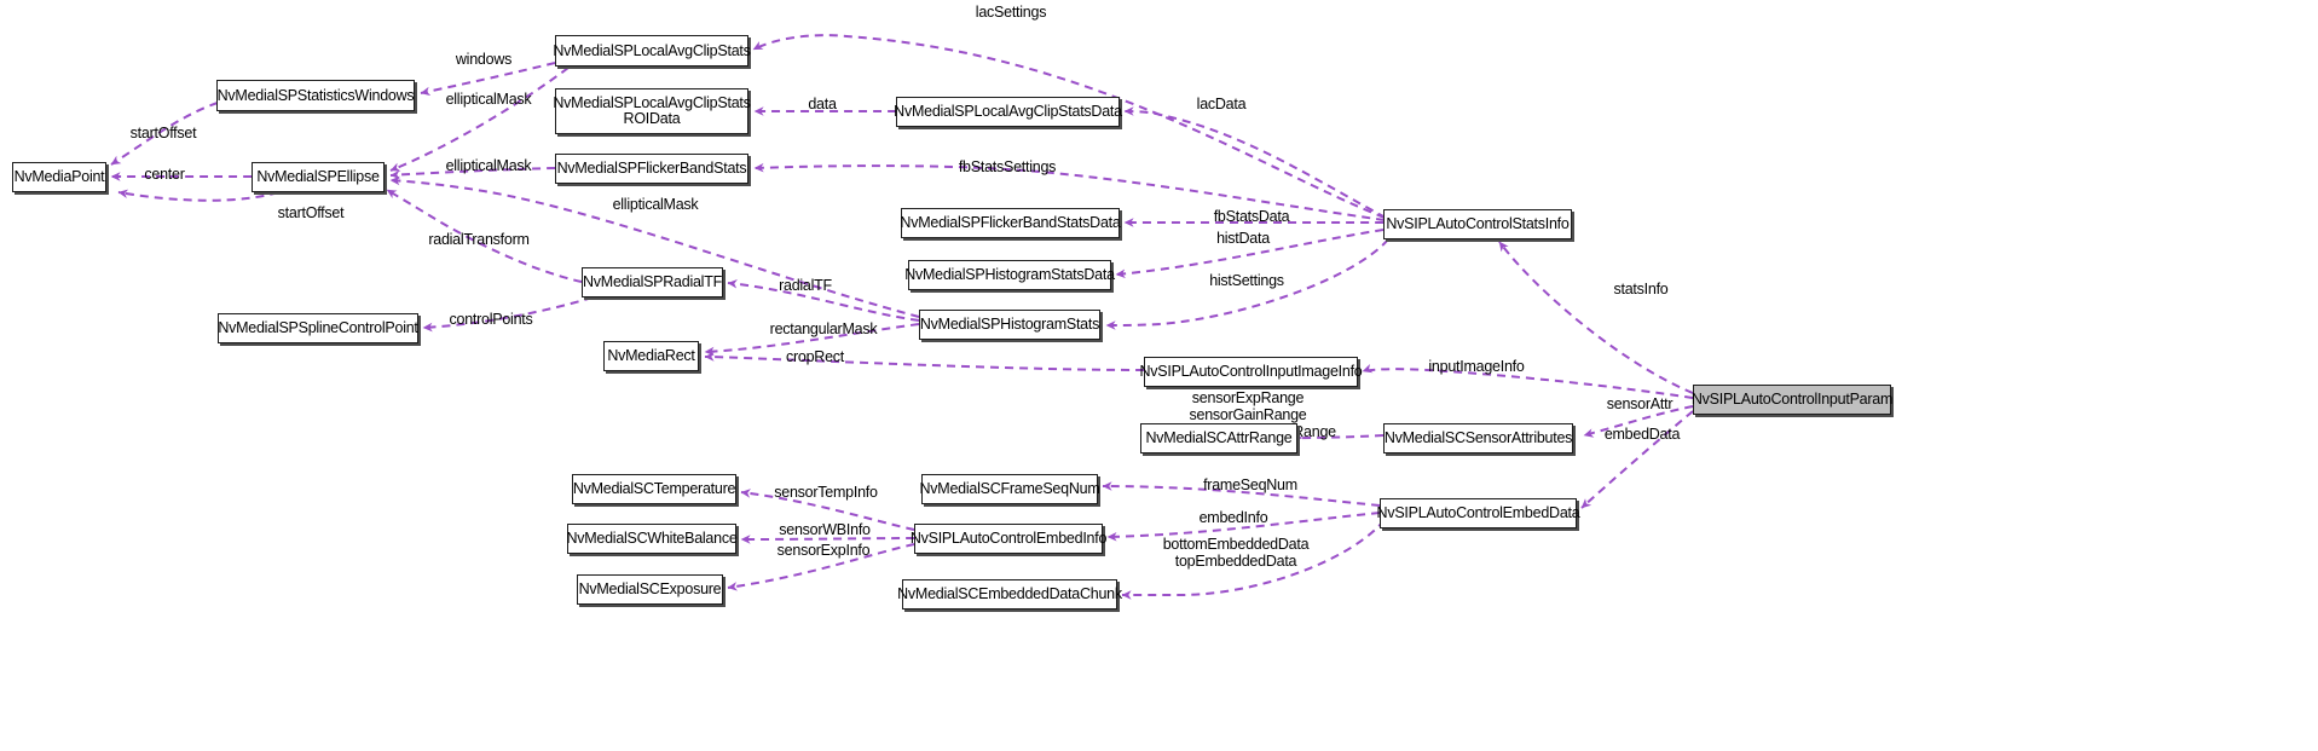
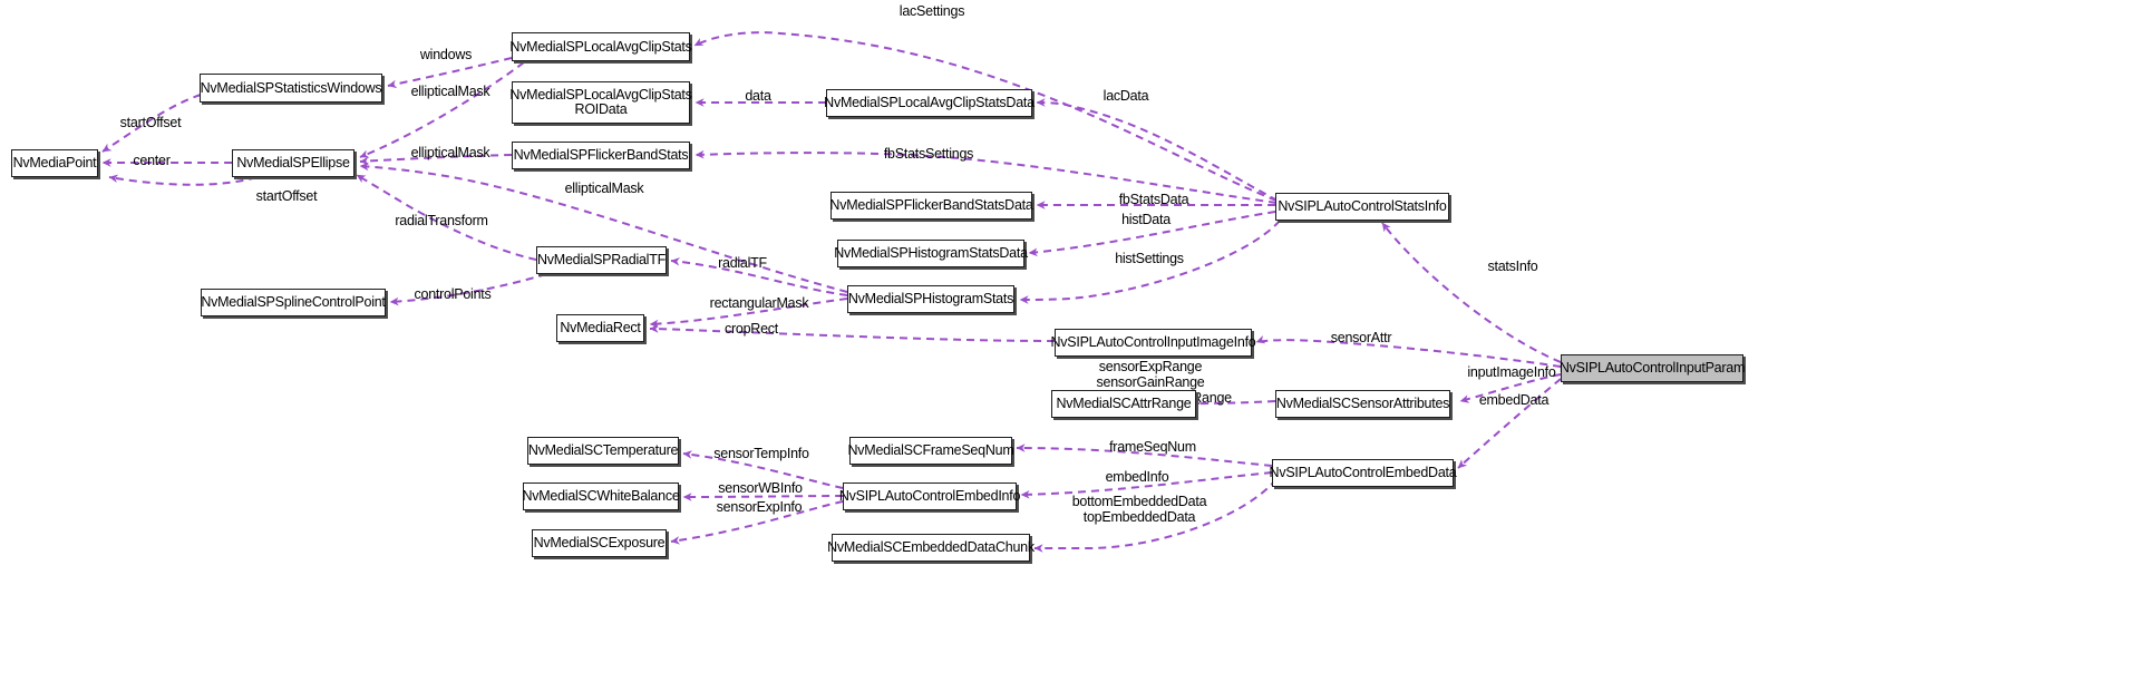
  NvMedialSPLocalAvgClipStats
  NvMedialSPStatisticsWindows
  NvMedialSPLocalAvgClipStats
  ROIData
  NvMedialSPLocalAvgClipStatsData
  NvMedialSPFlickerBandStats
  NvMediaPoint
  NvMedialSPEllipse
  NvMedialSPFlickerBandStatsData
  NvSIPLAutoControlStatsInfo
  NvMedialSPHistogramStatsData
  NvMedialSPRadialTF
  NvMedialSPSplineControlPoint
  NvMedialSPHistogramStats
  NvMediaRect
  NvSIPLAutoControlInputImageInfo
  NvSIPLAutoControlInputParam
  NvMedialSCAttrRange
  NvMedialSCSensorAttributes
  NvMedialSCTemperature
  NvMedialSCFrameSeqNum
  NvSIPLAutoControlEmbedData
  NvMedialSCWhiteBalance
  NvSIPLAutoControlEmbedInfo
  NvMedialSCExposure
  NvMedialSCEmbeddedDataChunk
  lacSettings
  windows
  ellipticalMask
  data
  lacData
  startOffset
  ellipticalMask
  center
  fbStatsSettings
  ellipticalMask
  startOffset
  fbStatsData
  statsInfo
  histData
  radialTransform
  radialTF
  histSettings
  controlPoints
  rectangularMask
  cropRect
- inputImageInfo
+ sensorAttr
  sensorExpRange
  sensorGainRange
- sensorAttr
+ inputImageInfo
  embedData
  frameSeqNum
  sensorTempInfo
  embedInfo
  sensorWBInfo
  sensorExpInfo
  bottomEmbeddedData
  topEmbeddedData
